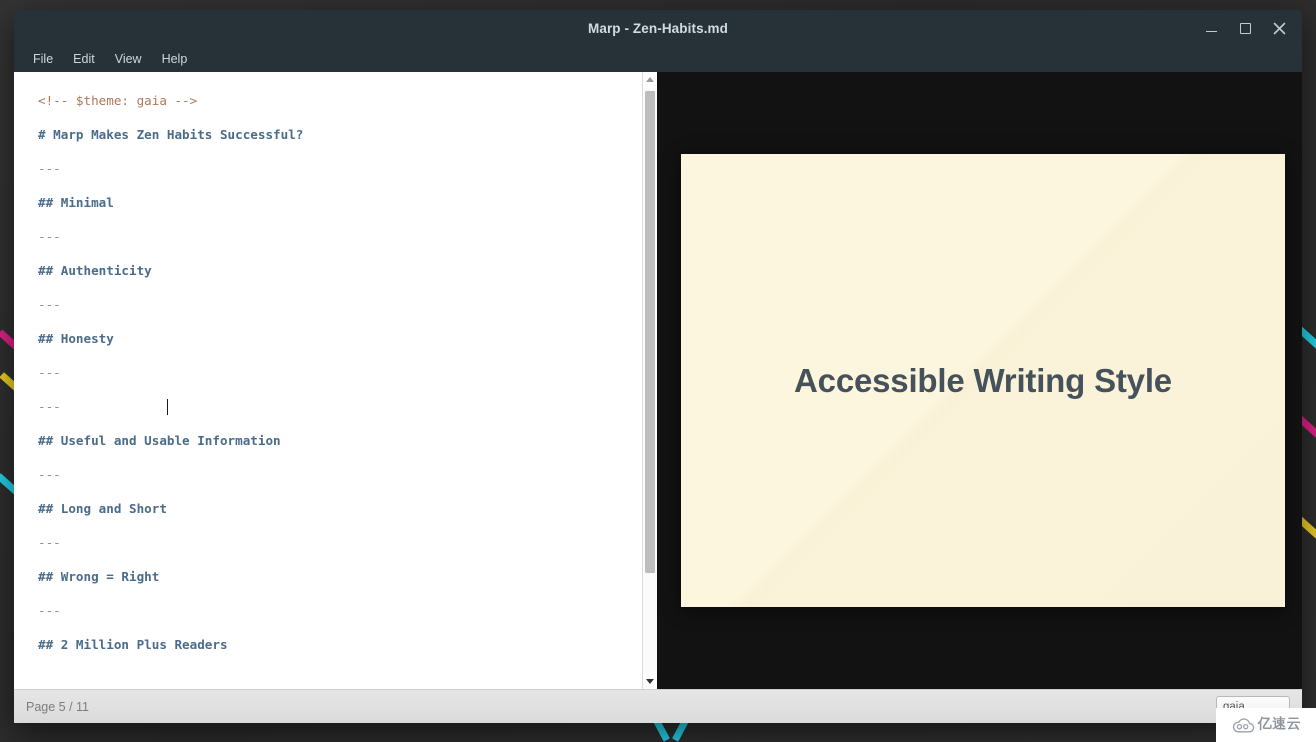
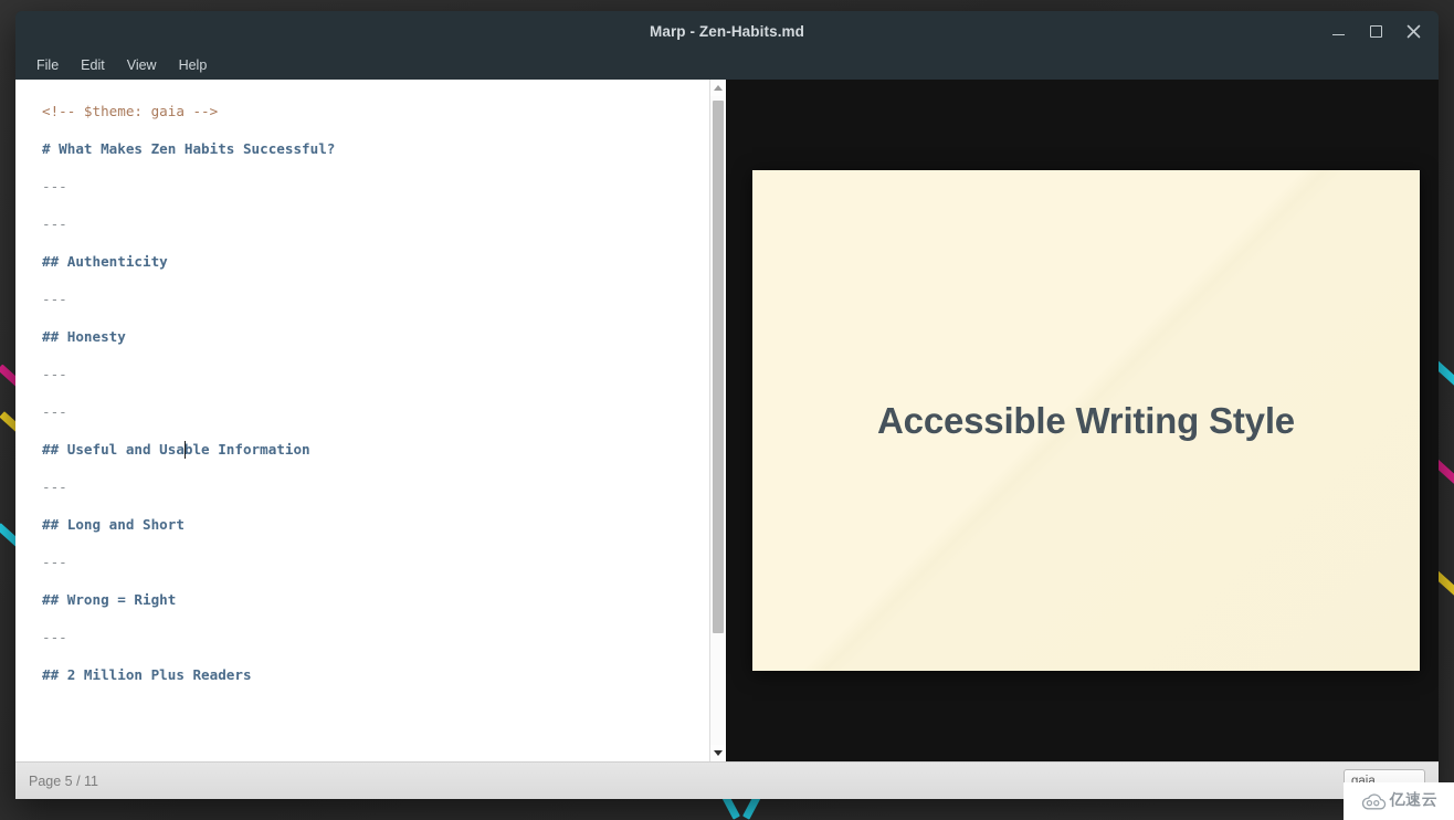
  Marp - Zen-Habits.md
  File
  Edit
  View
  Help
  <!-- $theme: gaia -->
- # Marp Makes Zen Habits Successful?
+ # What Makes Zen Habits Successful?
  ---
- ## Minimal
  ---
  ## Authenticity
  ---
  ## Honesty
  ---
  ---
  ## Useful and Usable Information
  ---
  ## Long and Short
  ---
  ## Wrong = Right
  ---
  ## 2 Million Plus Readers
  Accessible Writing Style
  Page 5 / 11
  gaia
  亿速云
